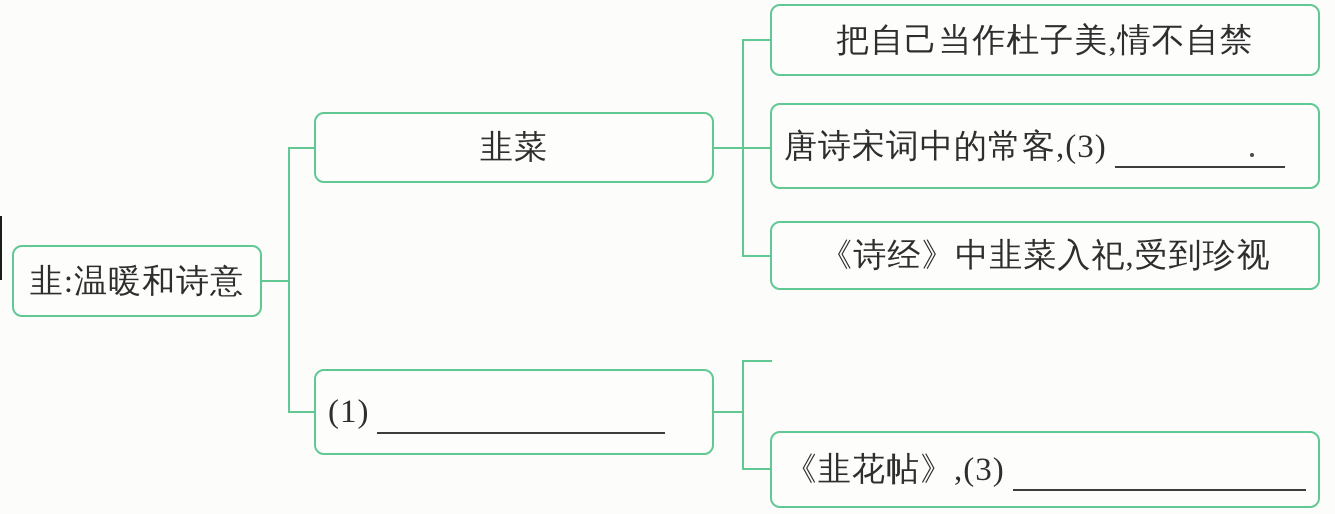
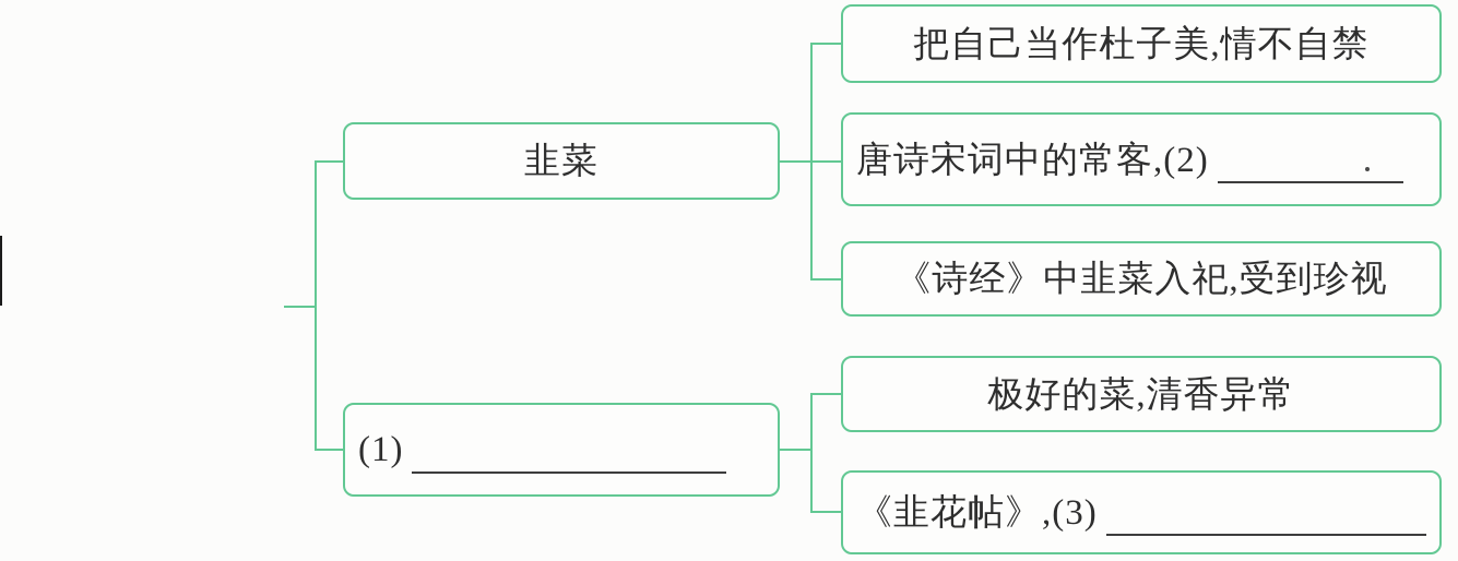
- 韭:温暖和诗意
  韭菜
  (1)
  把自己当作杜子美,情不自禁
- 唐诗宋词中的常客,(3)
+ 唐诗宋词中的常客,(2)
  《诗经》中韭菜入祀,受到珍视
+ 极好的菜,清香异常
  《韭花帖》,(3)
